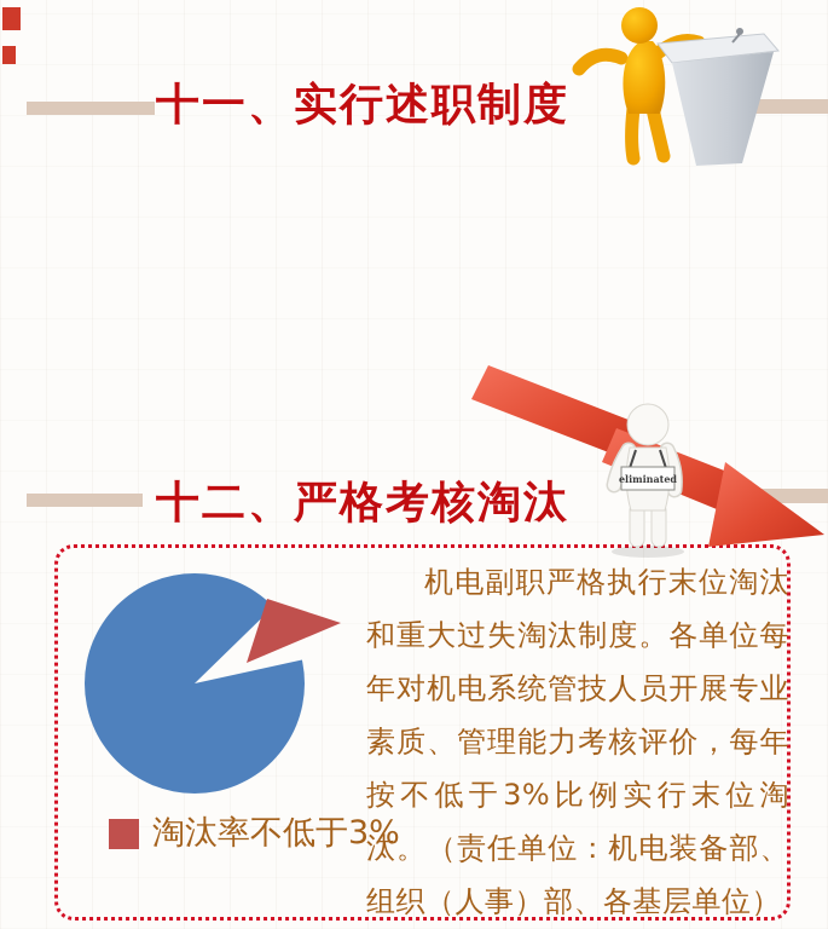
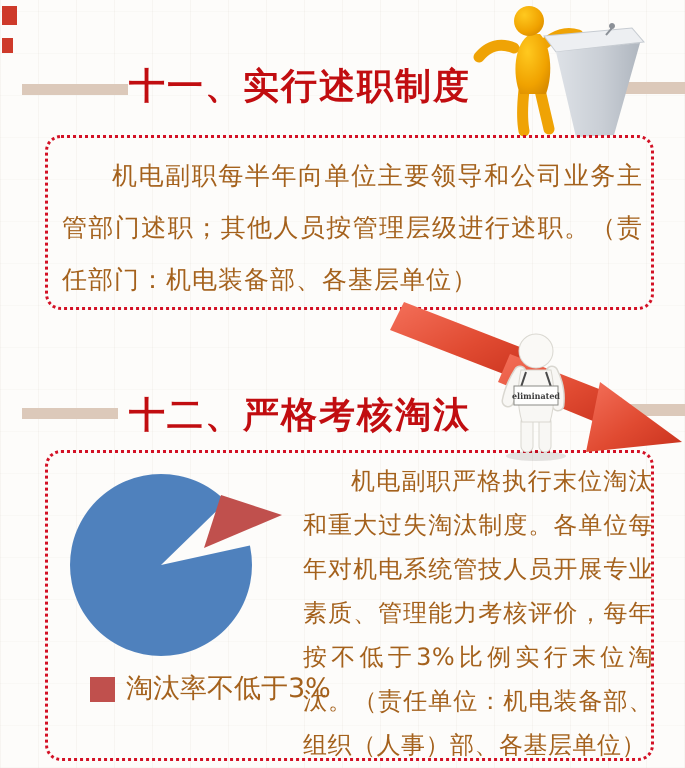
  十一、实行述职制度
+ 机电副职每半年向单位主要领导和公司业务主管部门述职；其他人员按管理层级进行述职。（责任部门：机电装备部、各基层单位）
  eliminated
  十二、严格考核淘汰
  淘汰率不低于3%
  机电副职严格执行末位淘汰和重大过失淘汰制度。各单位每年对机电系统管技人员开展专业素质、管理能力考核评价，每年按不低于3%比例实行末位淘汰。（责任单位：机电装备部、组织（人事）部、各基层单位）
